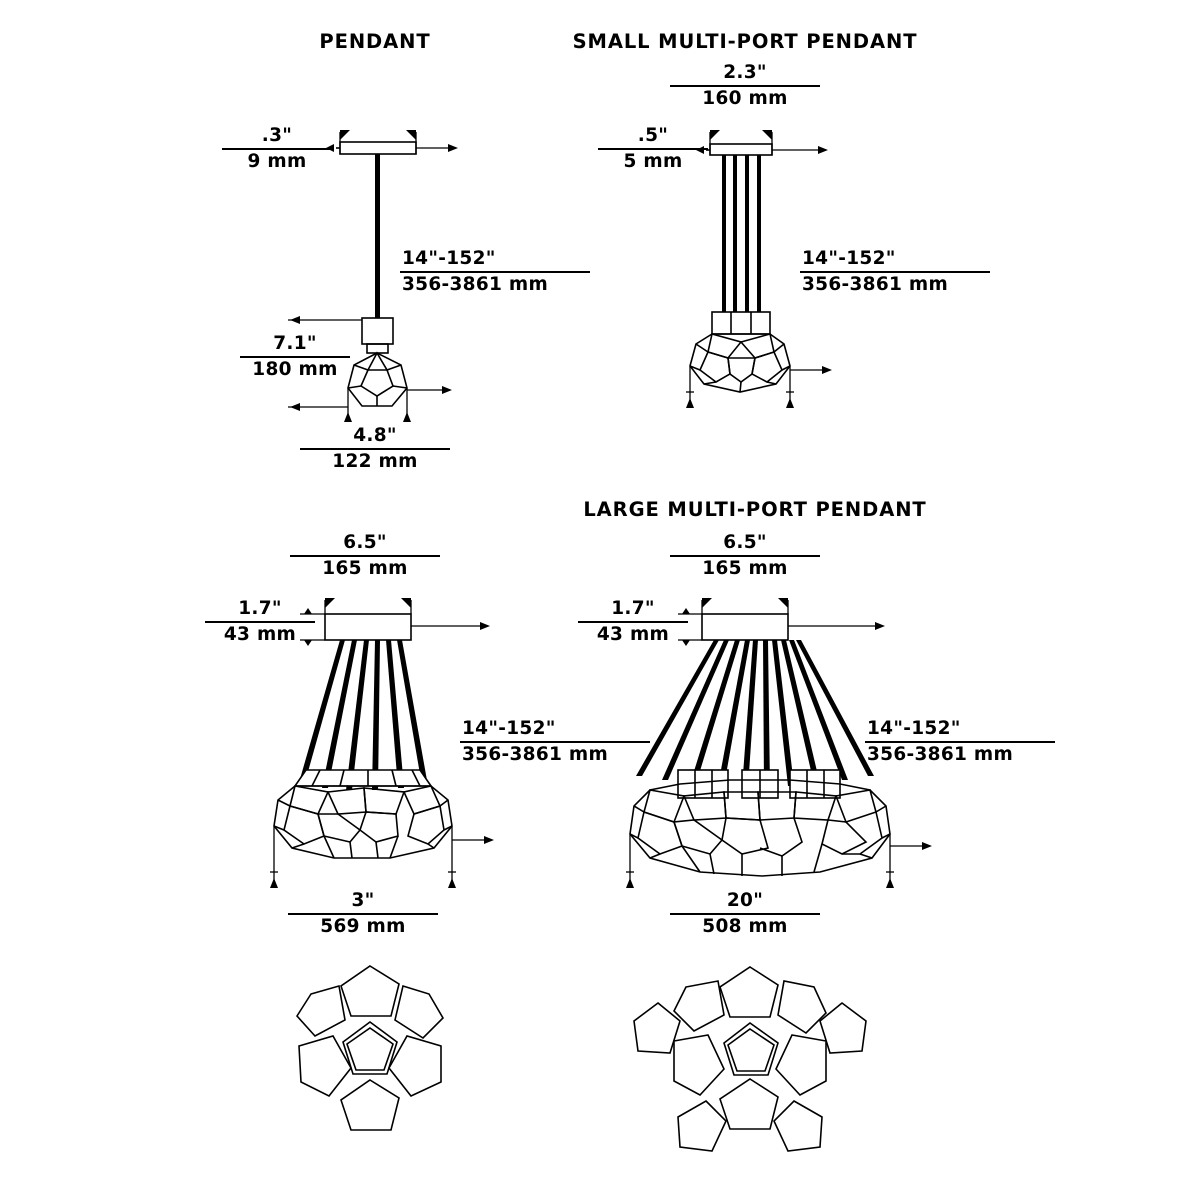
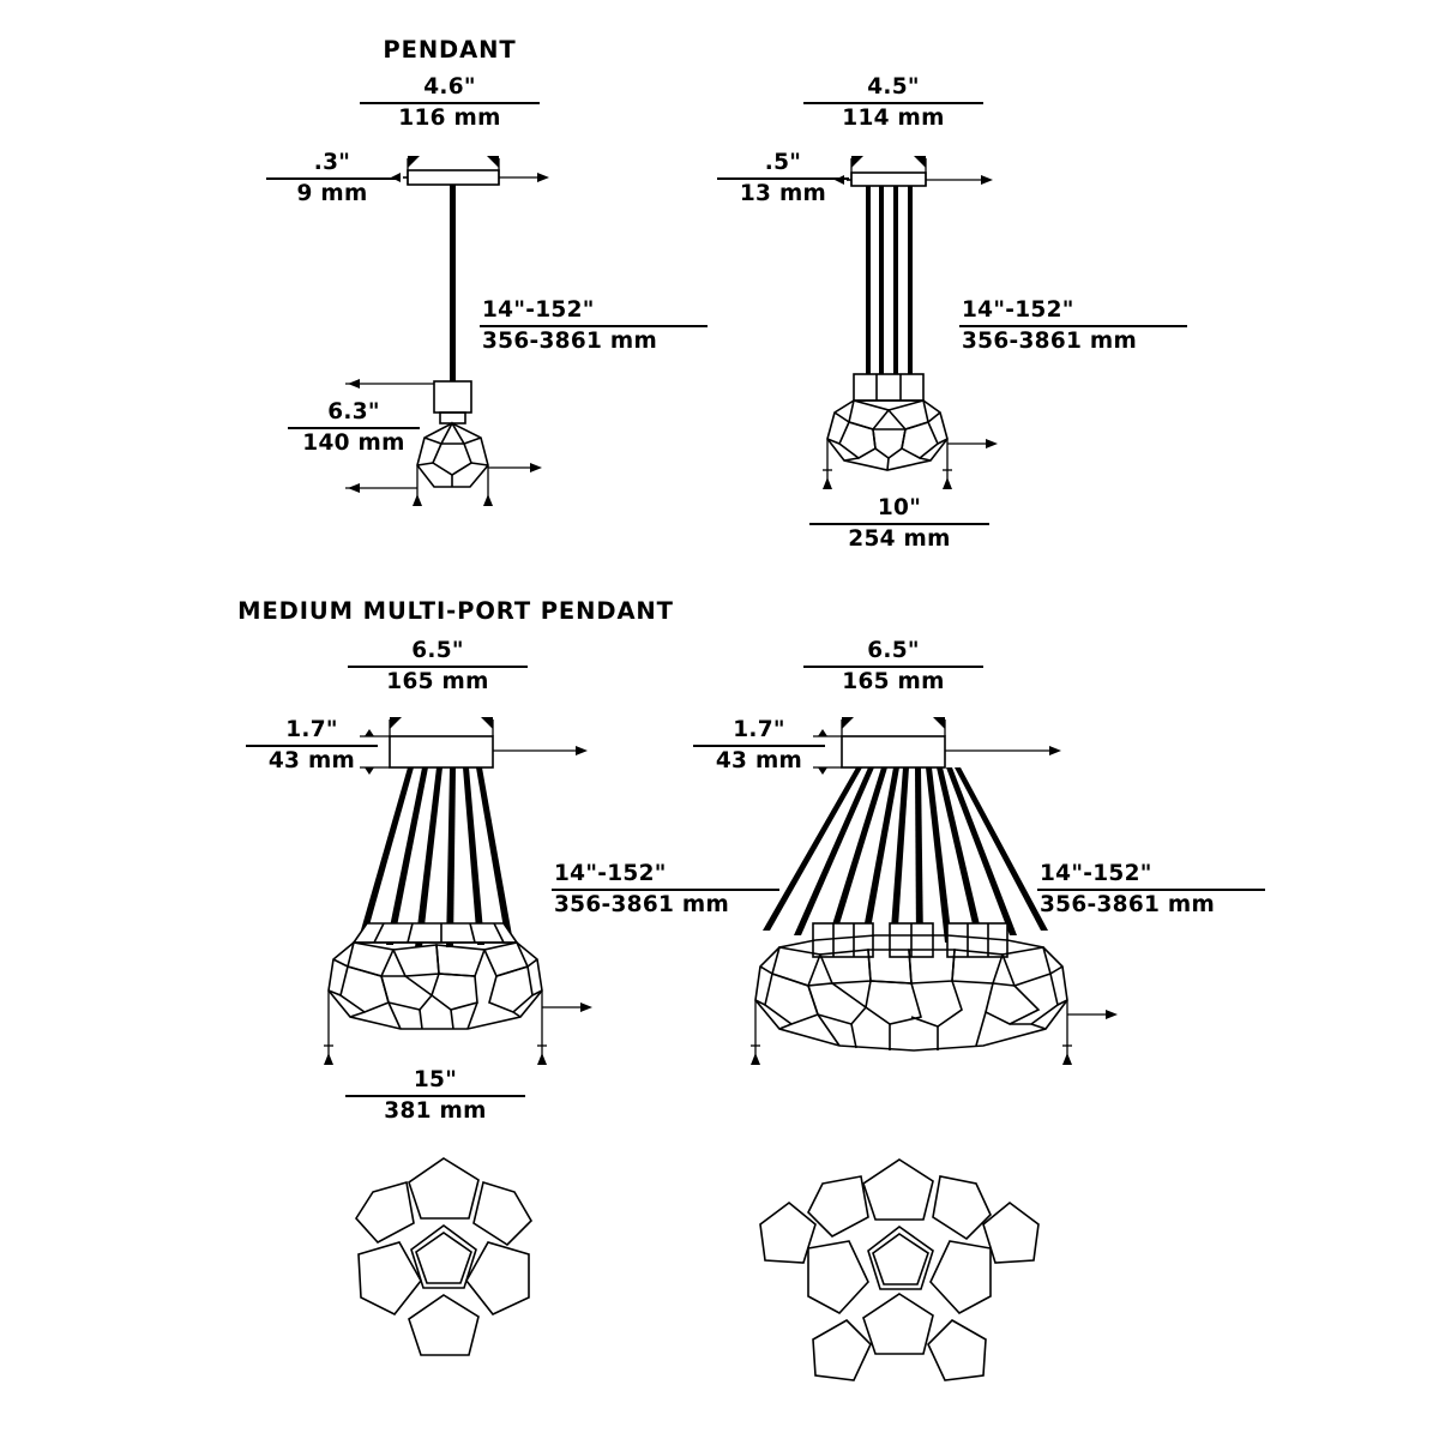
  PENDANT
+ 4.6"
+ 116 mm
  .3"
  9 mm
  14"-152"
  356-3861 mm
- 7.1"
+ 6.3"
- 180 mm
+ 140 mm
- 4.8"
- 122 mm
- SMALL MULTI-PORT PENDANT
- 2.3"
+ 4.5"
- 160 mm
+ 114 mm
  .5"
- 5 mm
+ 13 mm
  14"-152"
  356-3861 mm
+ 10"
+ 254 mm
+ MEDIUM MULTI-PORT PENDANT
  6.5"
  165 mm
  1.7"
  43 mm
  14"-152"
  356-3861 mm
- 3"
+ 15"
- 569 mm
+ 381 mm
- LARGE MULTI-PORT PENDANT
  6.5"
  165 mm
  1.7"
  43 mm
  14"-152"
  356-3861 mm
- 20"
- 508 mm
